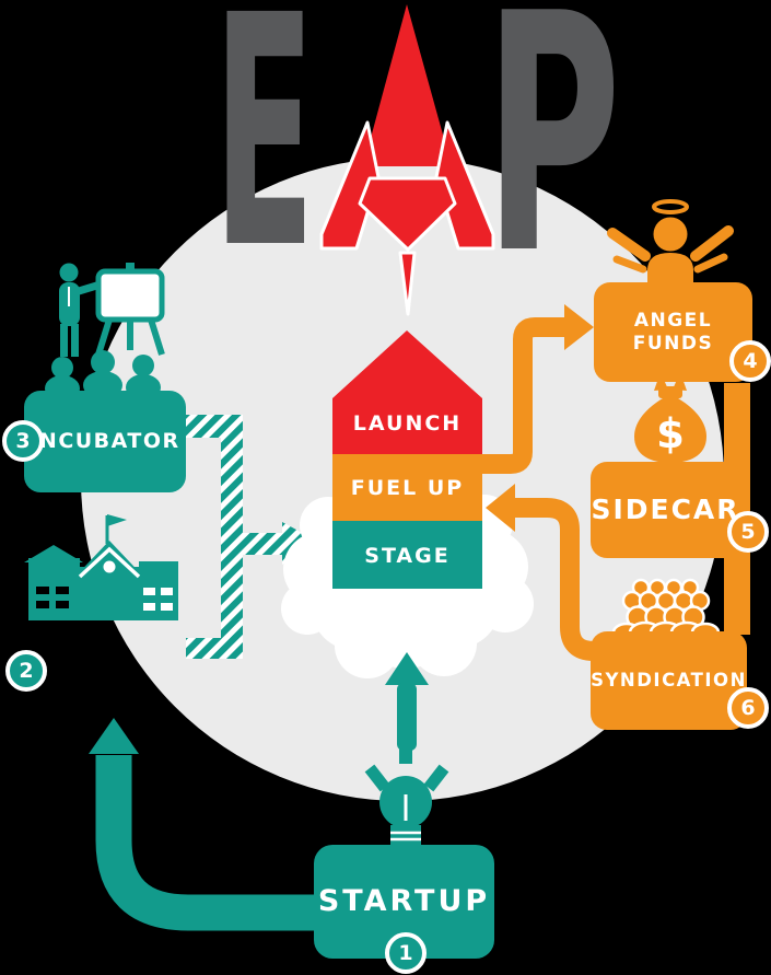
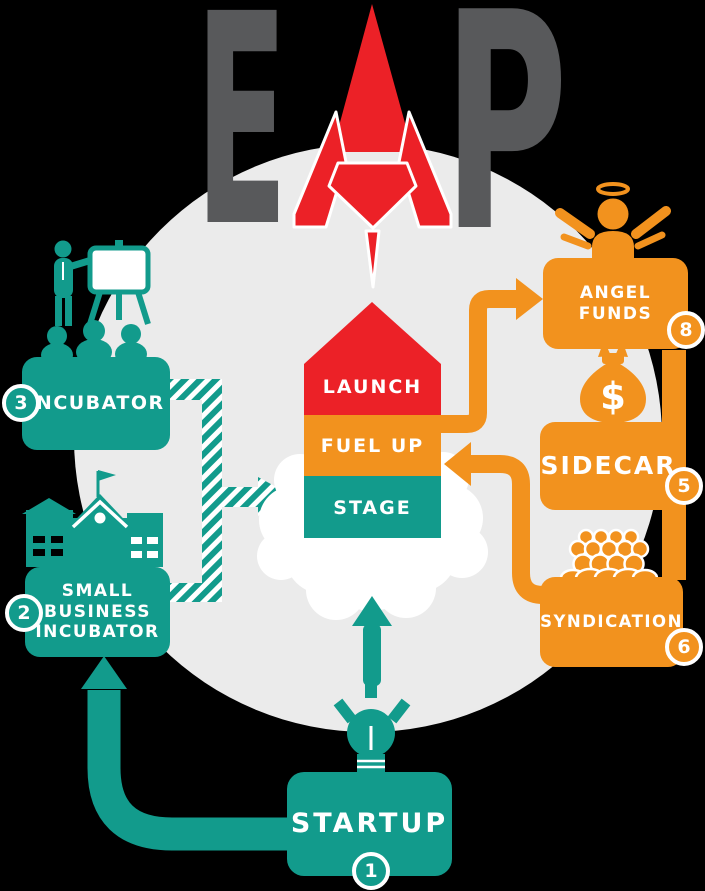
  E
  P
  $
  LAUNCH
  FUEL UP
  STAGE
  STARTUP
+ SMALL
+ BUSINESS
+ INCUBATOR
  NCUBATOR
  ANGEL FUNDS
  SIDECAR
  SYNDICATION
  1
  2
  3
- 4
+ 8
  5
  6
